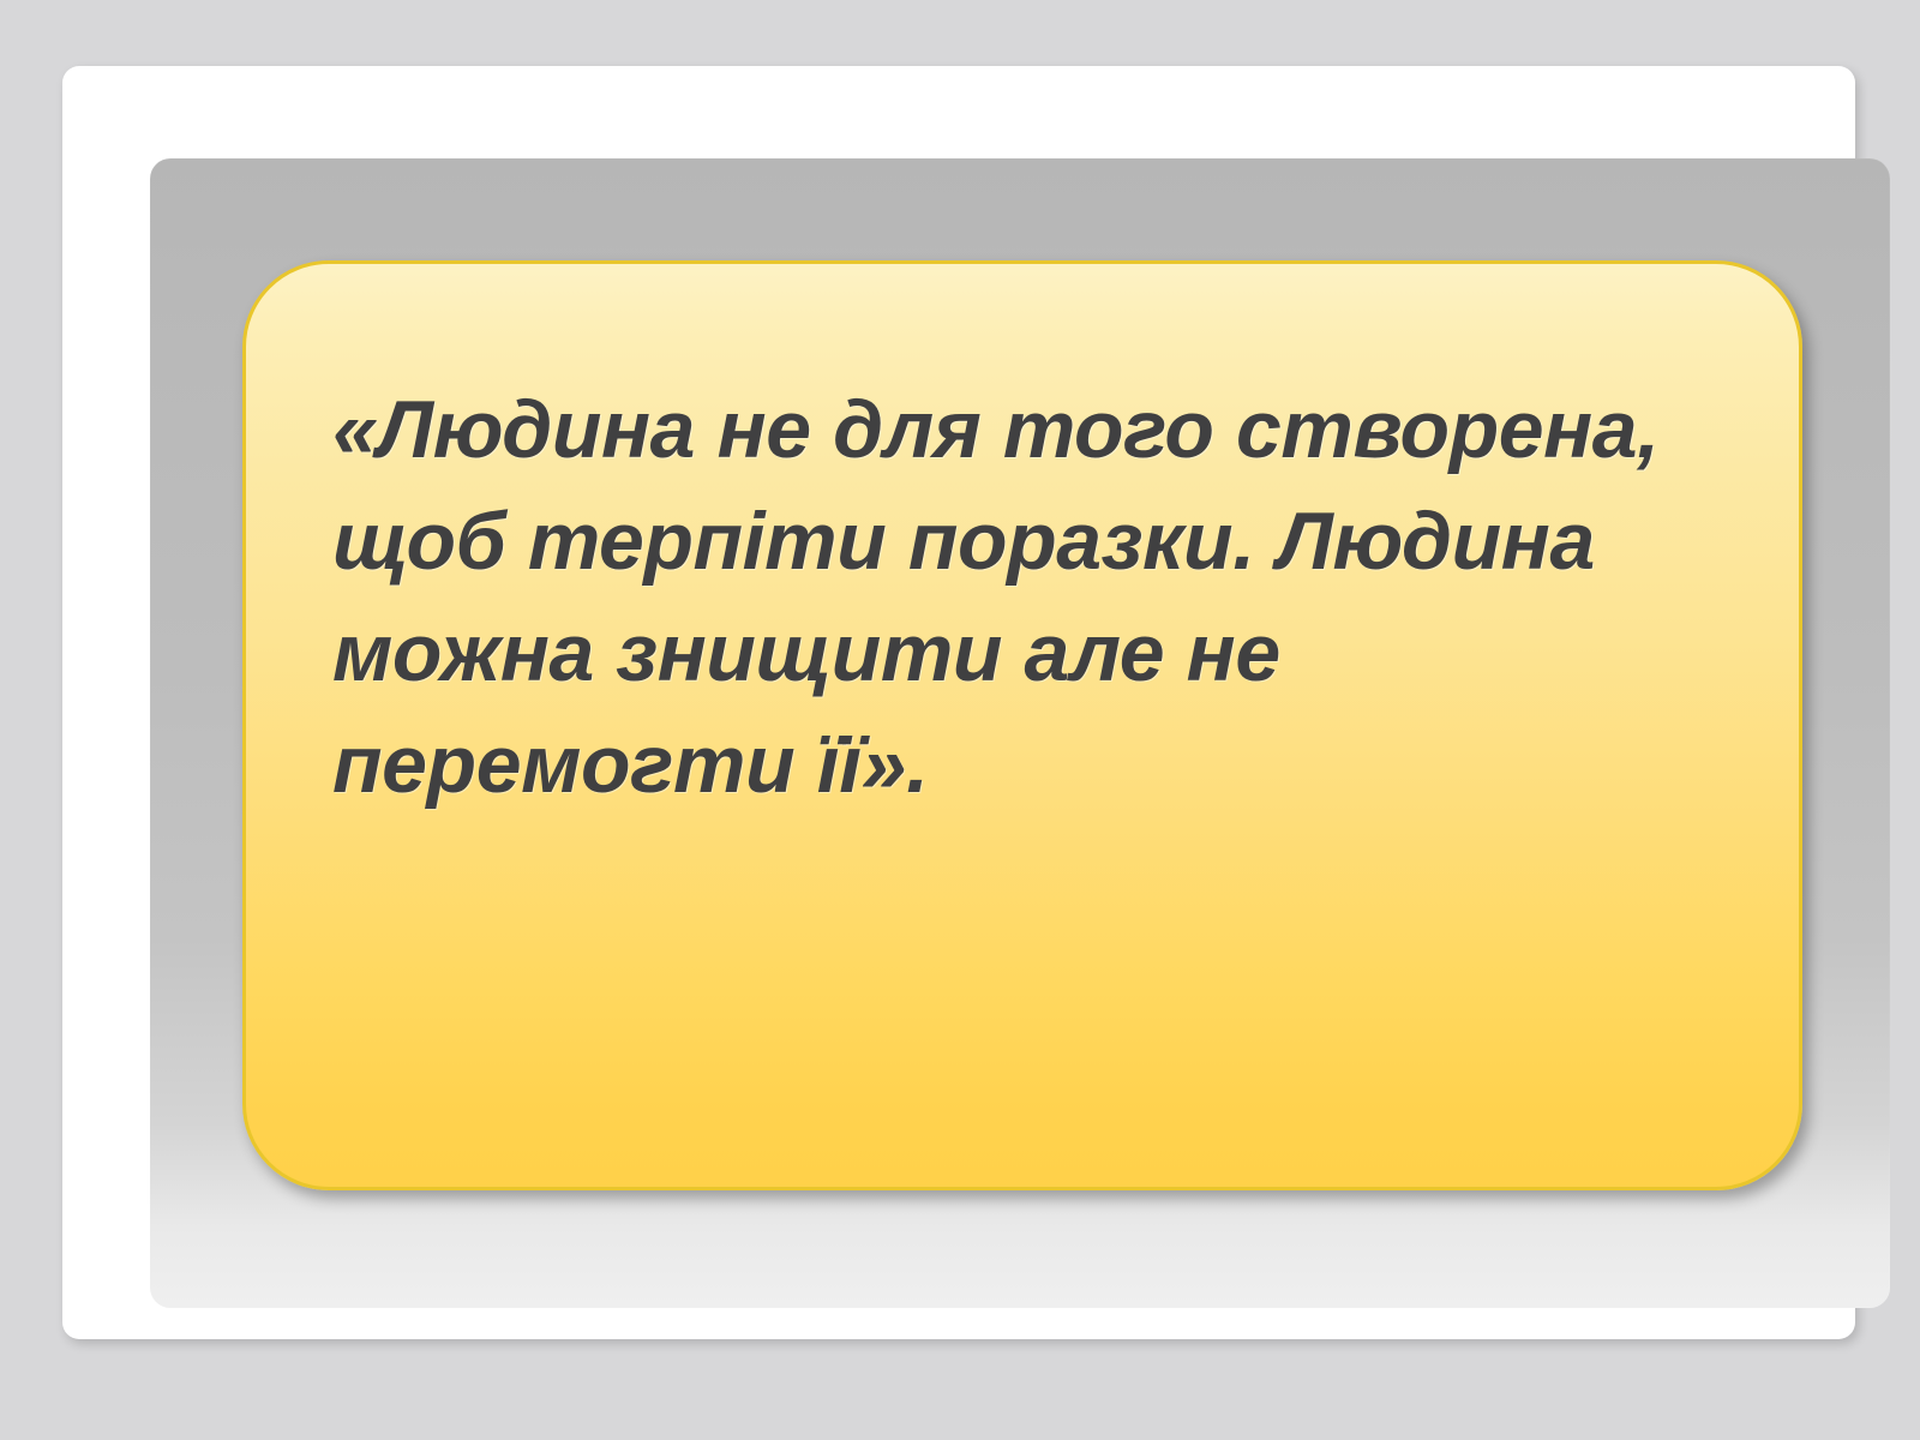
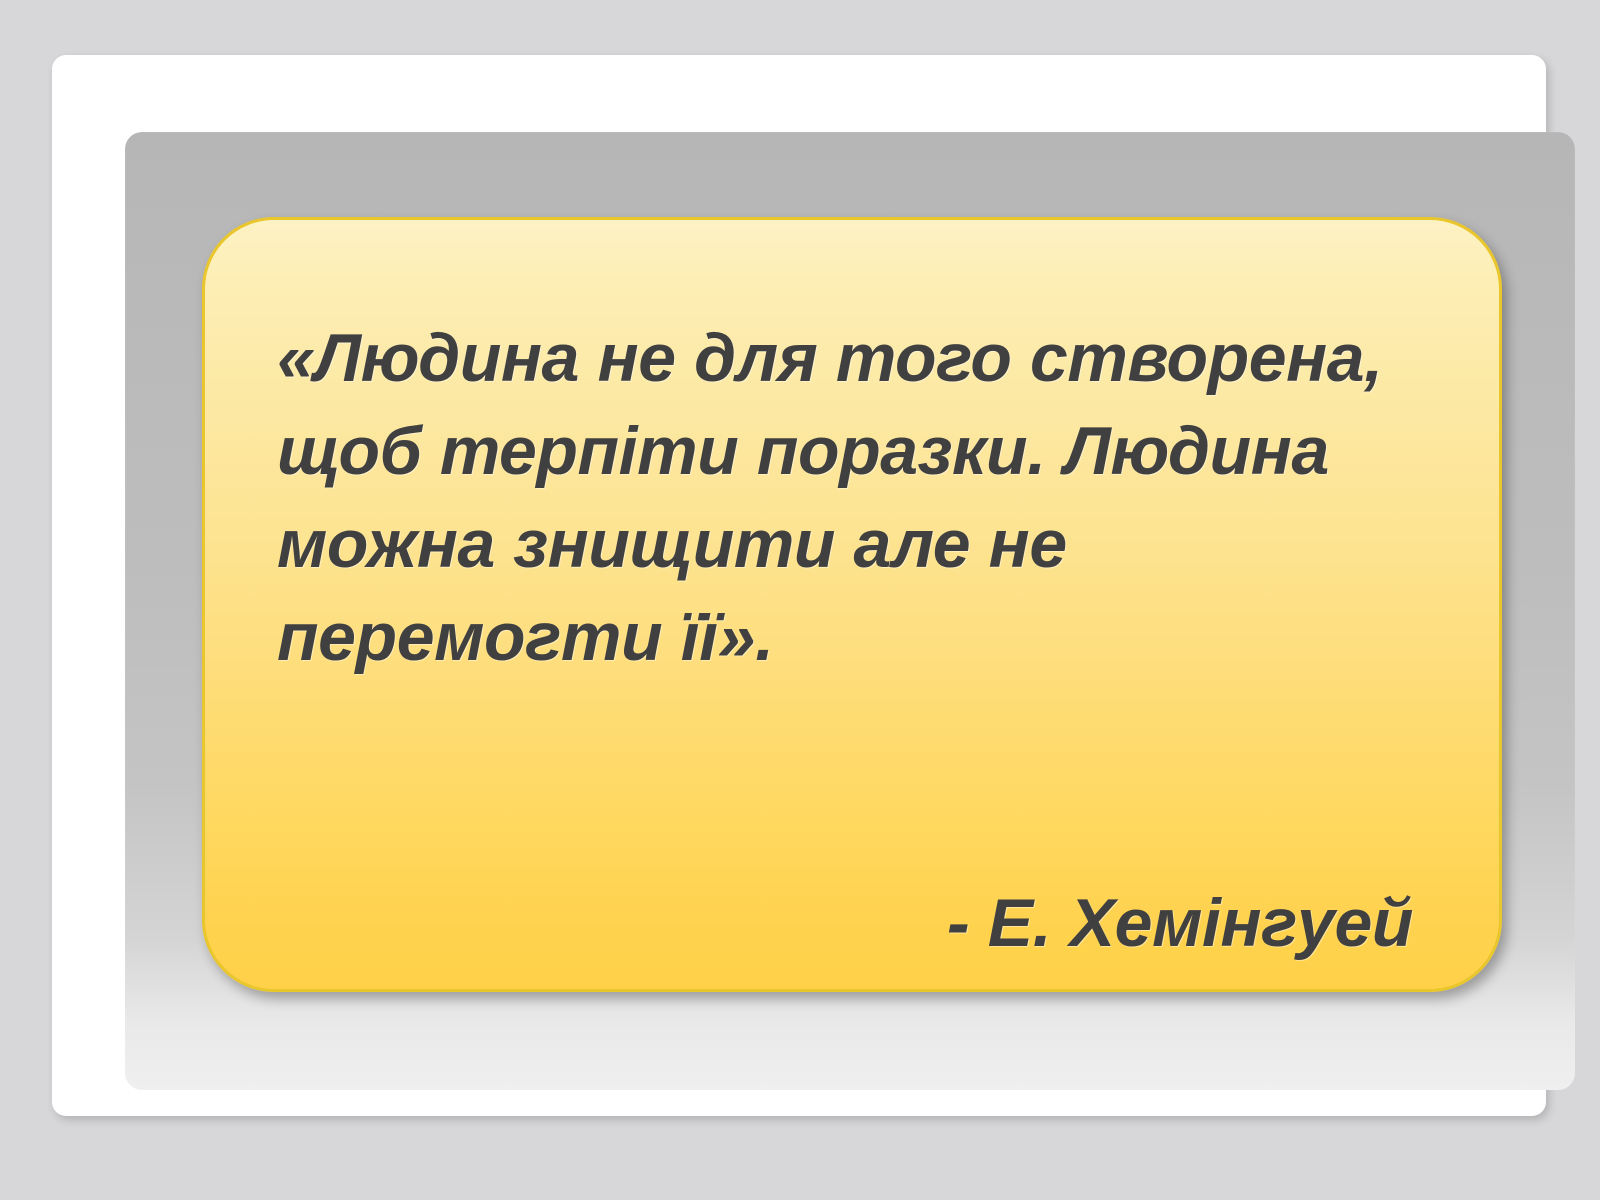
  «Людина не для того створена, щоб терпіти поразки. Людина можна знищити але не перемогти її».
+ - Е. Хемінгуей
